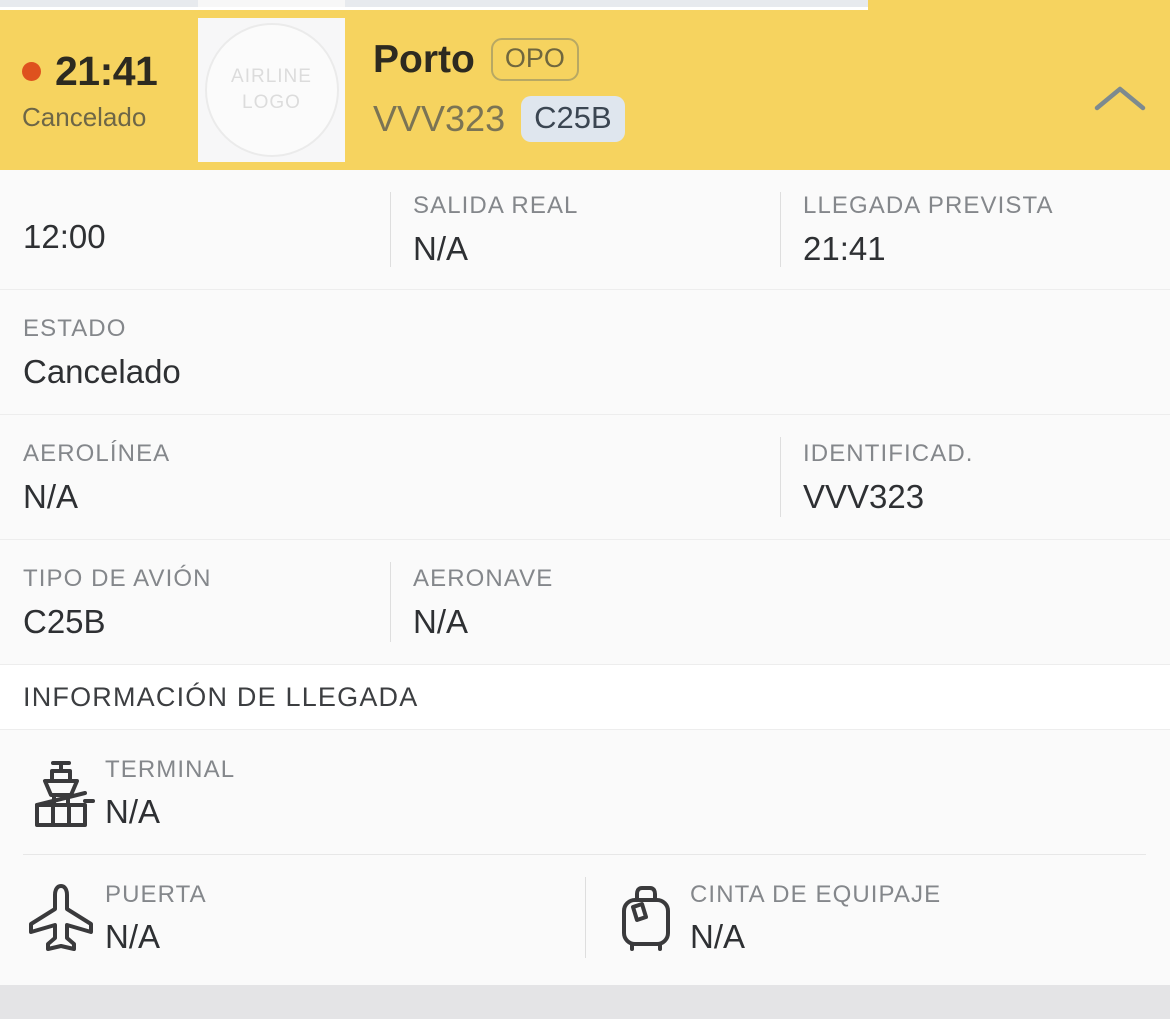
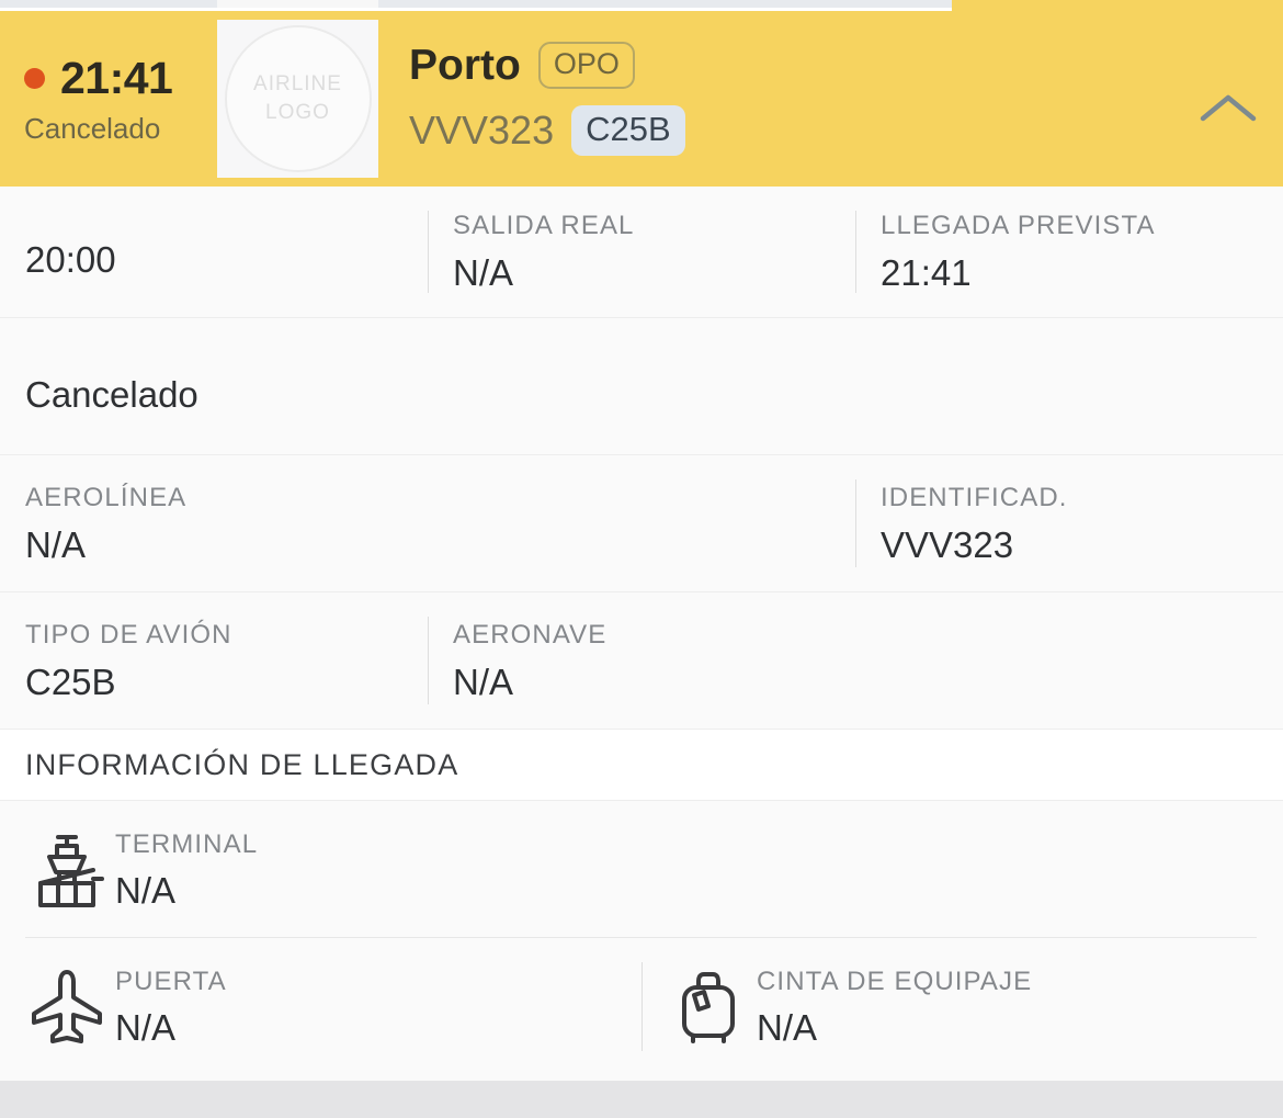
  21:41
  Cancelado
  AIRLINE
  LOGO
  Porto
  OPO
  VVV323
  C25B
- 12:00
+ 20:00
  SALIDA REAL
  N/A
  LLEGADA PREVISTA
  21:41
- ESTADO
  Cancelado
  AEROLÍNEA
  N/A
  IDENTIFICAD.
  VVV323
  TIPO DE AVIÓN
  C25B
  AERONAVE
  N/A
  INFORMACIÓN DE LLEGADA
  TERMINAL
  N/A
  PUERTA
  N/A
  CINTA DE EQUIPAJE
  N/A
